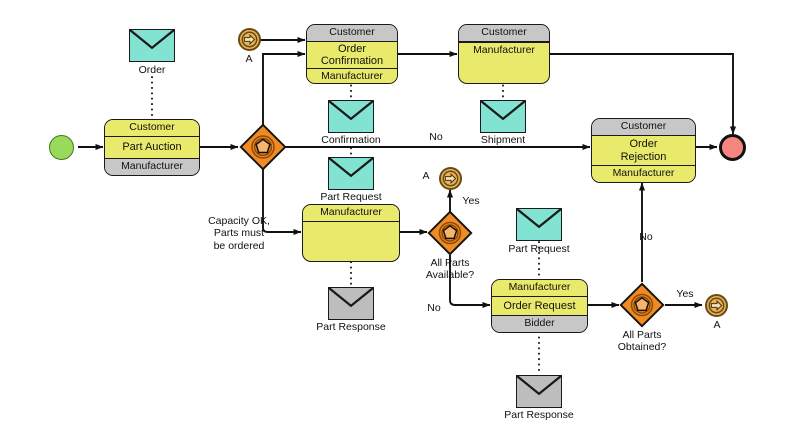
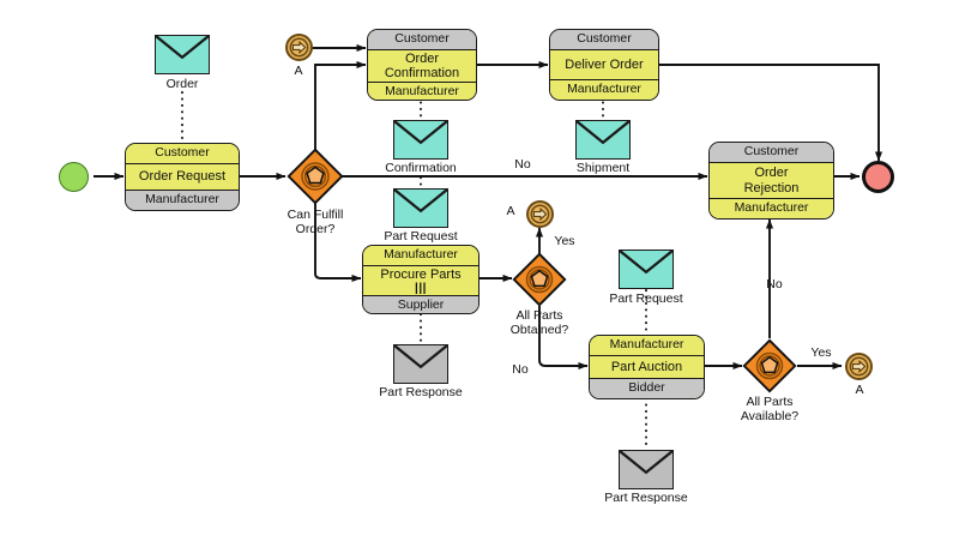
  Order
  Confirmation
  Shipment
  Part Request
  Part Response
  Part Request
  Part Response
  A
  A
  A
+ Can Fulfill
+ Order?
  All Parts
- Available?
+ Obtained?
  All Parts
- Obtained?
+ Available?
  Customer
- Part Auction
+ Order Request
  Manufacturer
  Customer
  Order
  Confirmation
  Manufacturer
  Customer
+ Deliver Order
  Manufacturer
  Customer
  Order
  Rejection
  Manufacturer
  Manufacturer
+ Procure Parts
+ |||
+ Supplier
  Manufacturer
- Order Request
+ Part Auction
  Bidder
  No
  Yes
  No
  No
  Yes
- Capacity OK,
- Parts must
- be ordered
